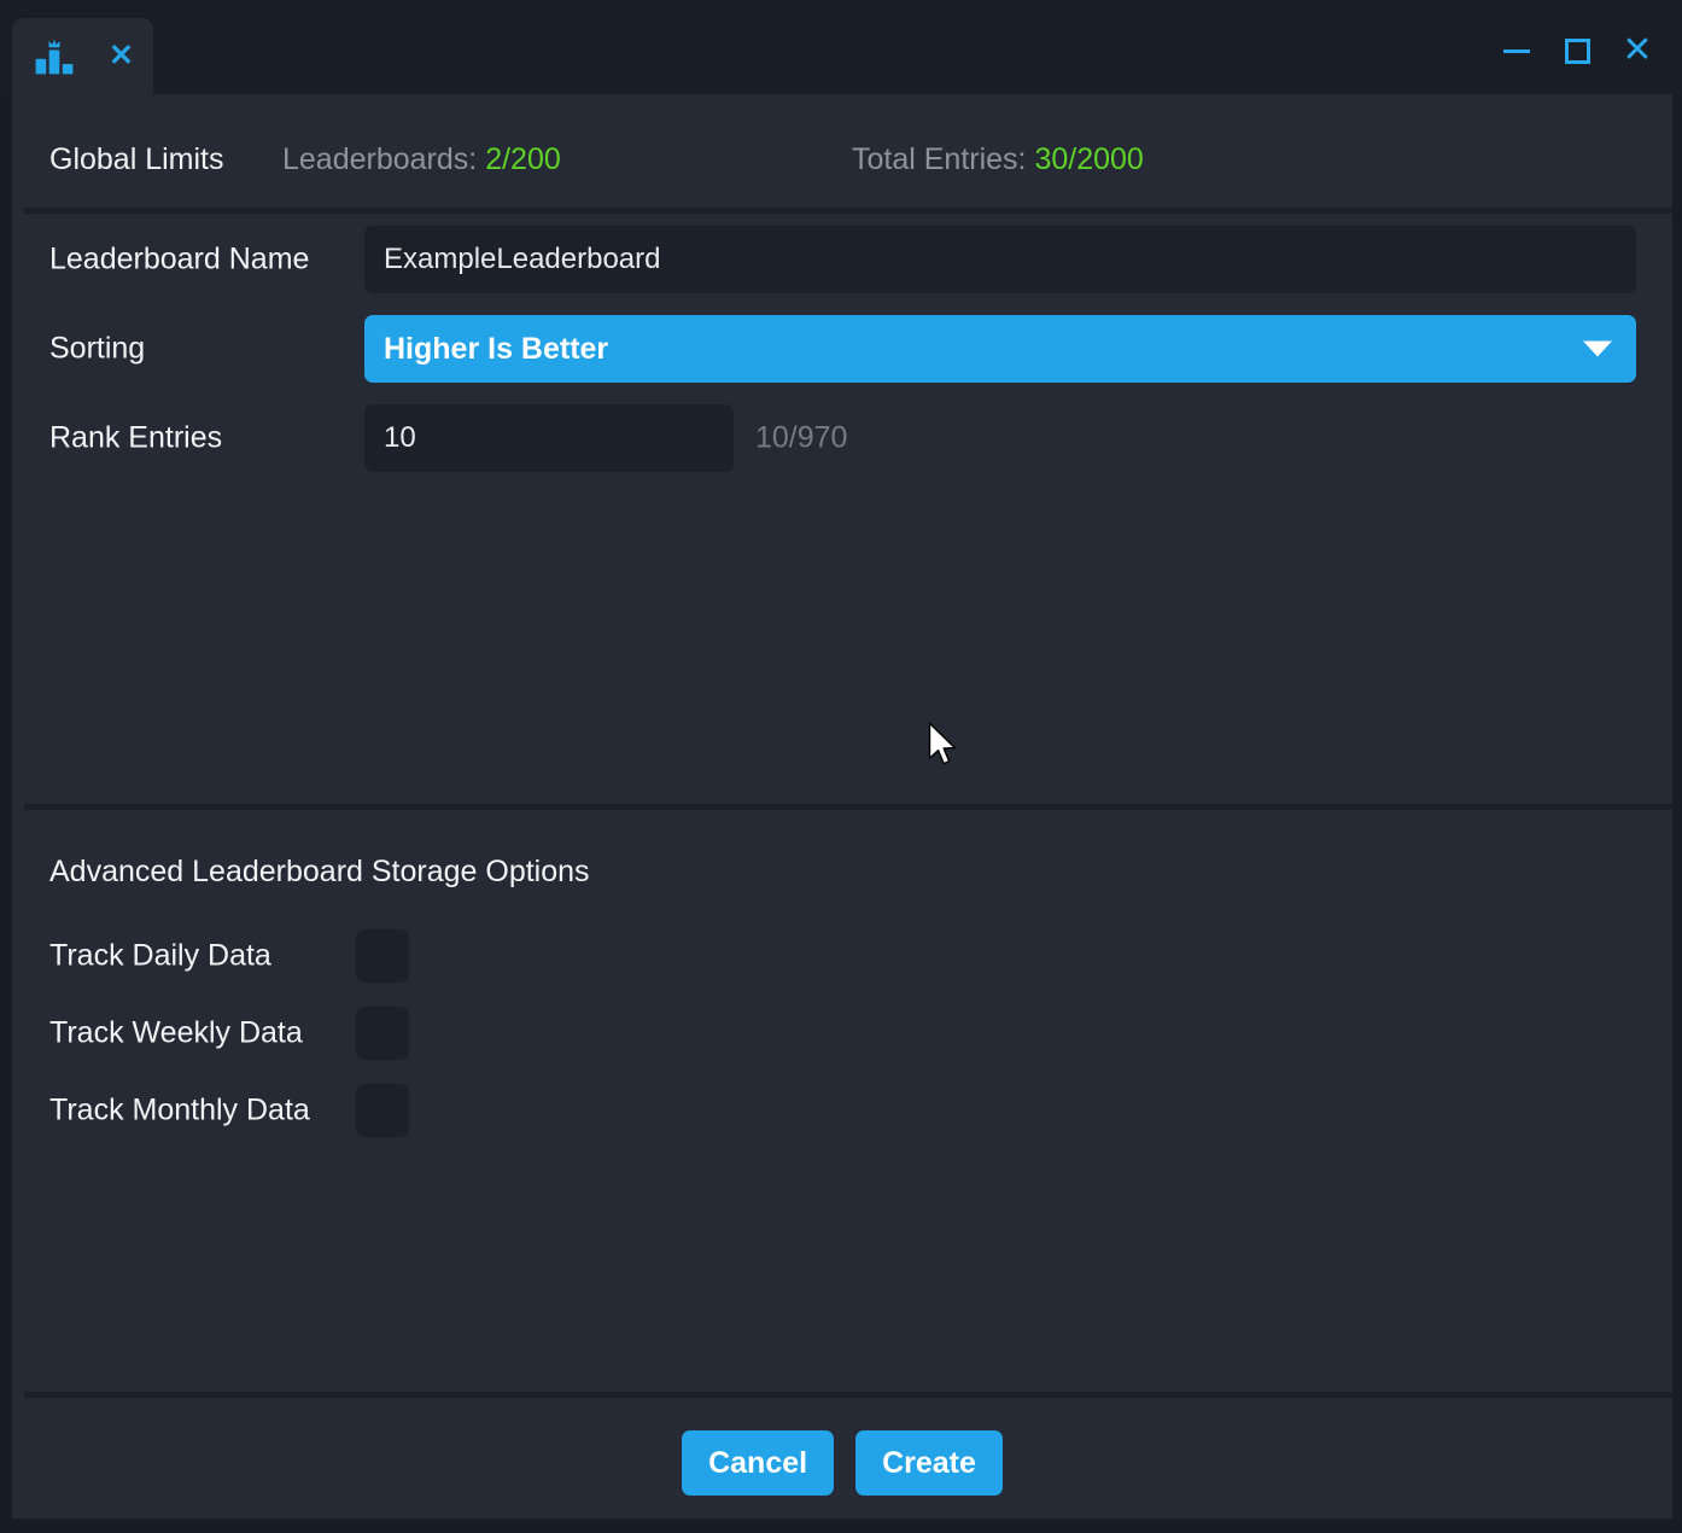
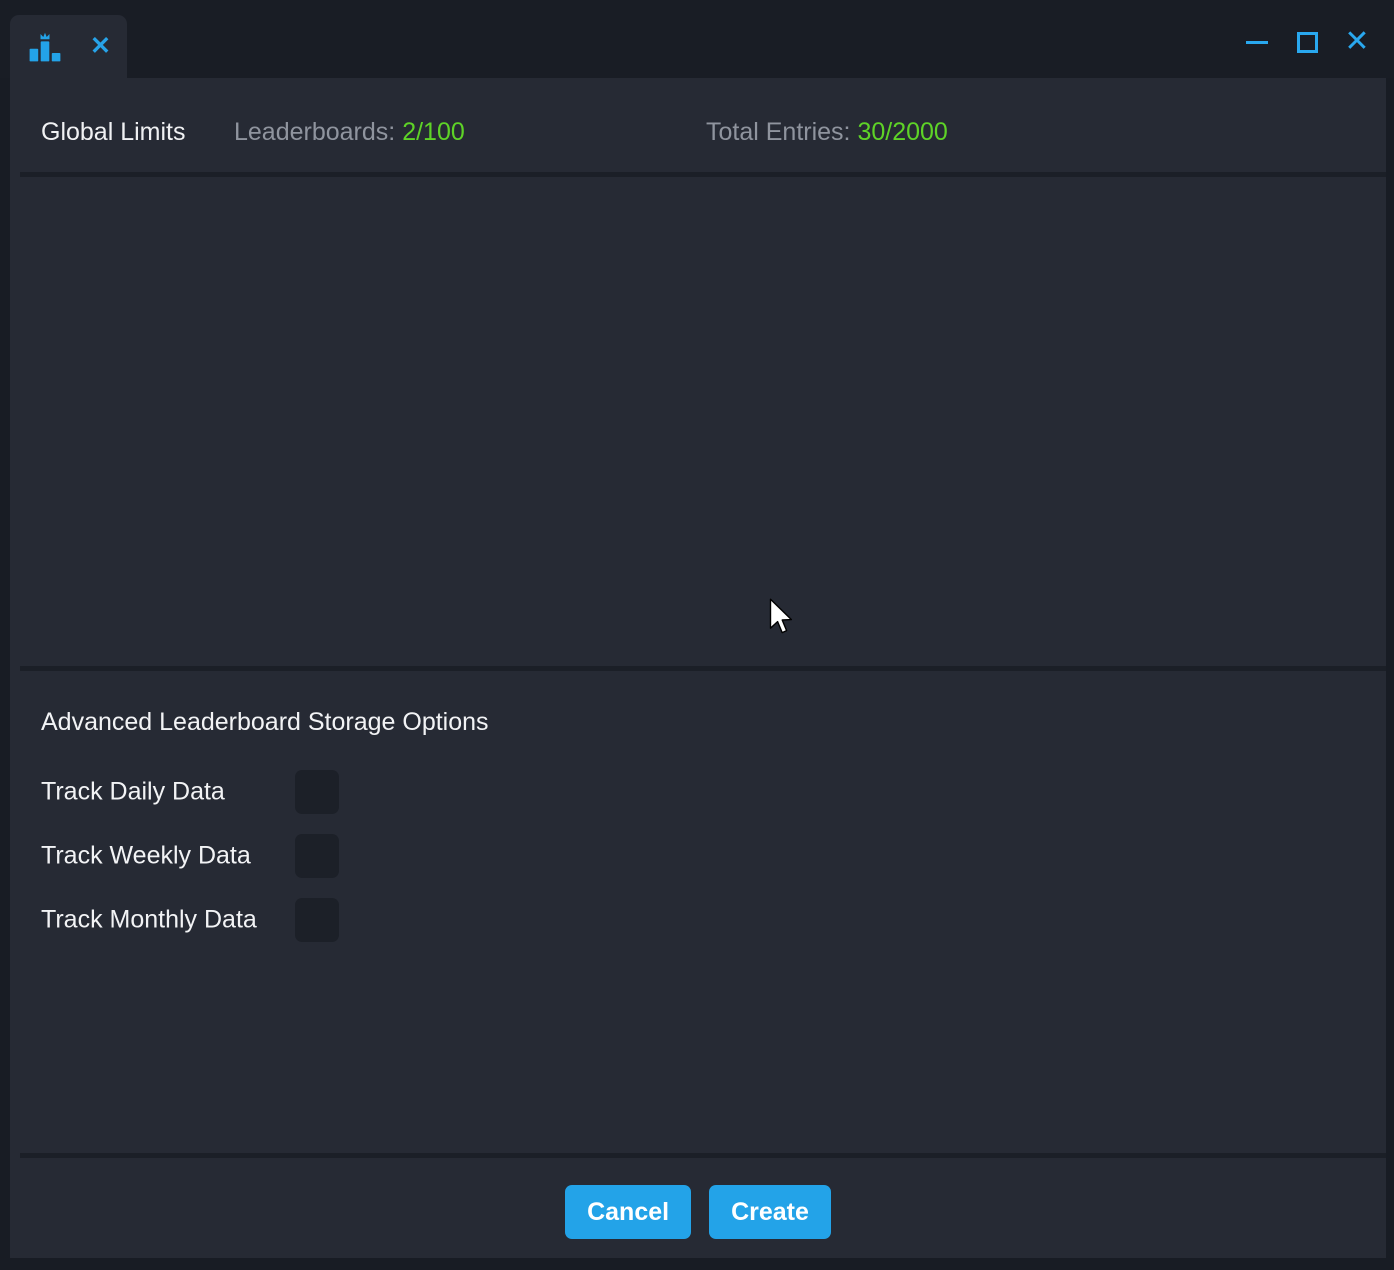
  ✕
  ✕
  Global Limits
- Leaderboards: 2/200
+ Leaderboards: 2/100
  Total Entries: 30/2000
- Leaderboard Name
- ExampleLeaderboard
- Sorting
- Higher Is Better
- Rank Entries
- 10
- 10/970
  Advanced Leaderboard Storage Options
  Track Daily Data
  Track Weekly Data
  Track Monthly Data
  Cancel
  Create
